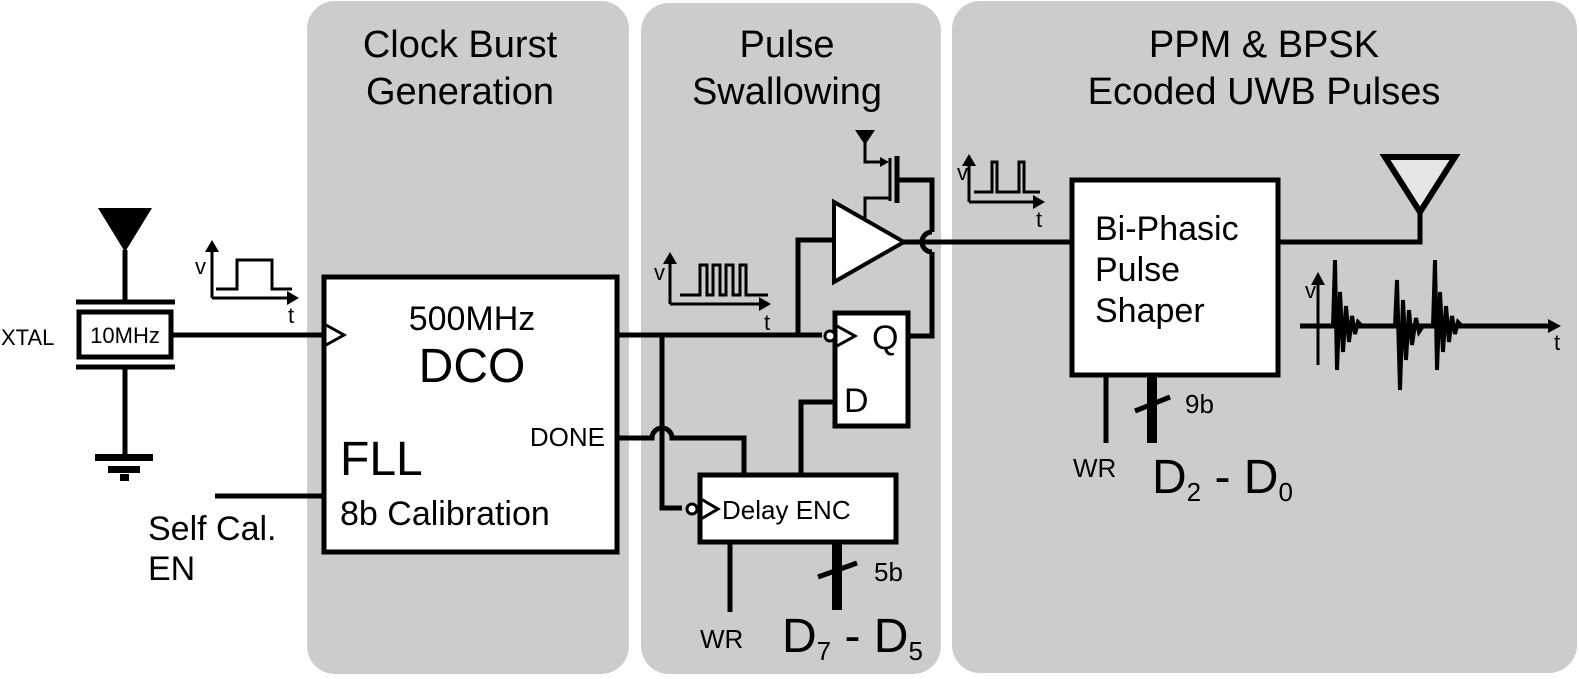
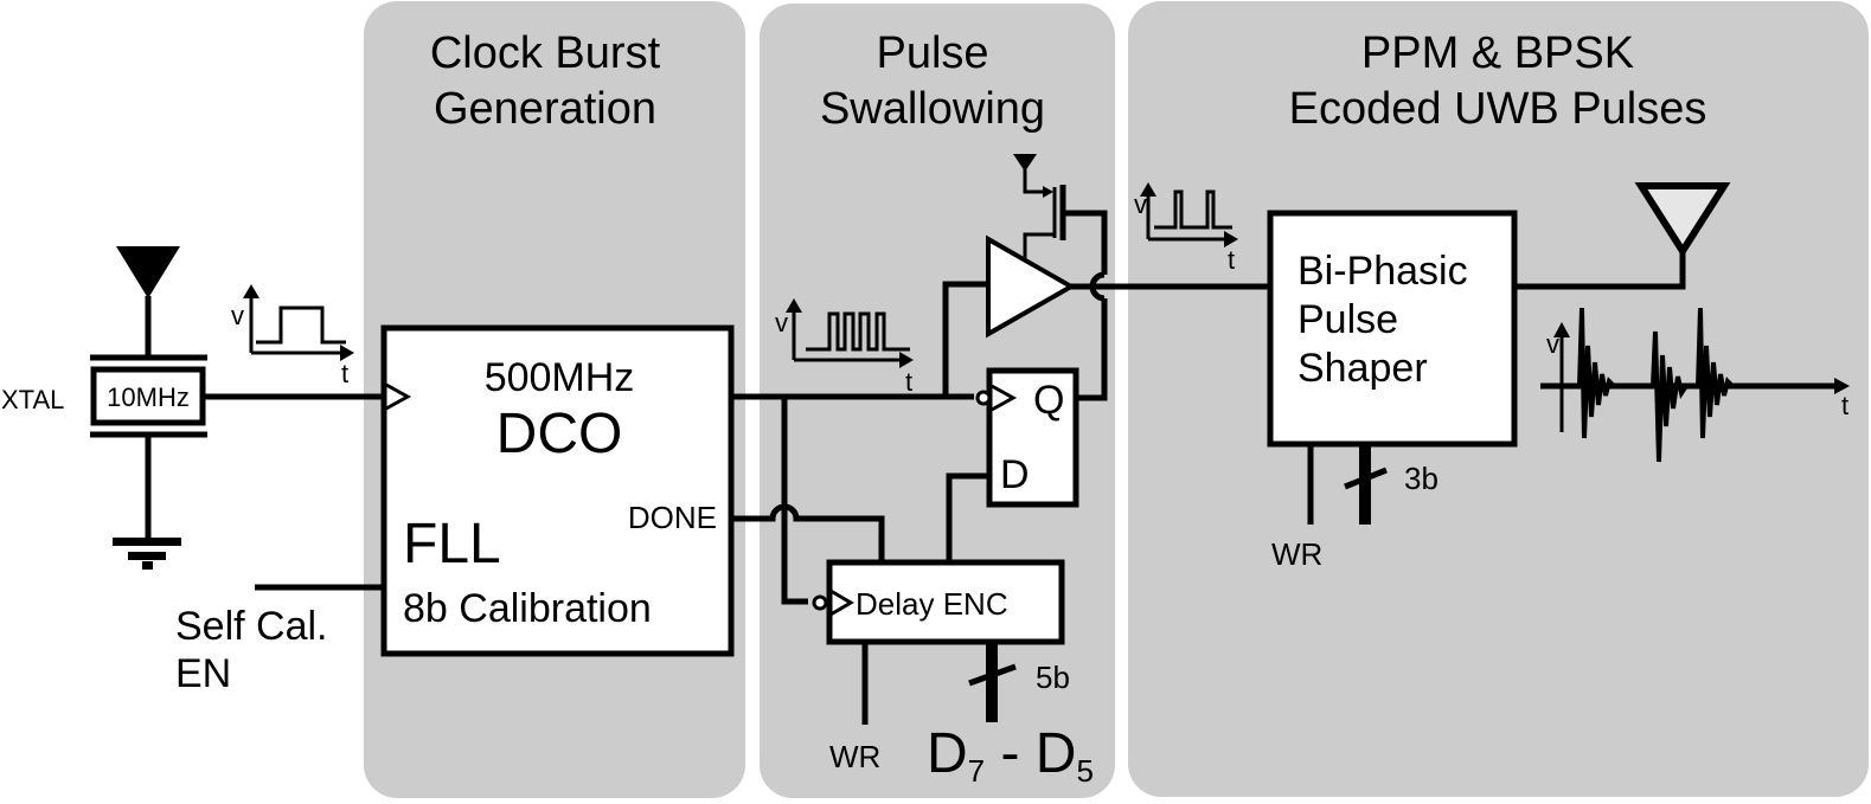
  Clock Burst
  Generation
  Pulse
  Swallowing
  PPM & BPSK
  Ecoded UWB Pulses
  10MHz
  XTAL
  v
  t
  Self Cal.
  EN
  500MHz
  DCO
  DONE
  FLL
  8b Calibration
  v
  t
  Q
  D
  Delay ENC
  5b
  WR
  D7 - D5
  v
  t
  Bi-Phasic
  Pulse
  Shaper
- 9b
+ 3b
  WR
- D2 - D0
  v
  t
